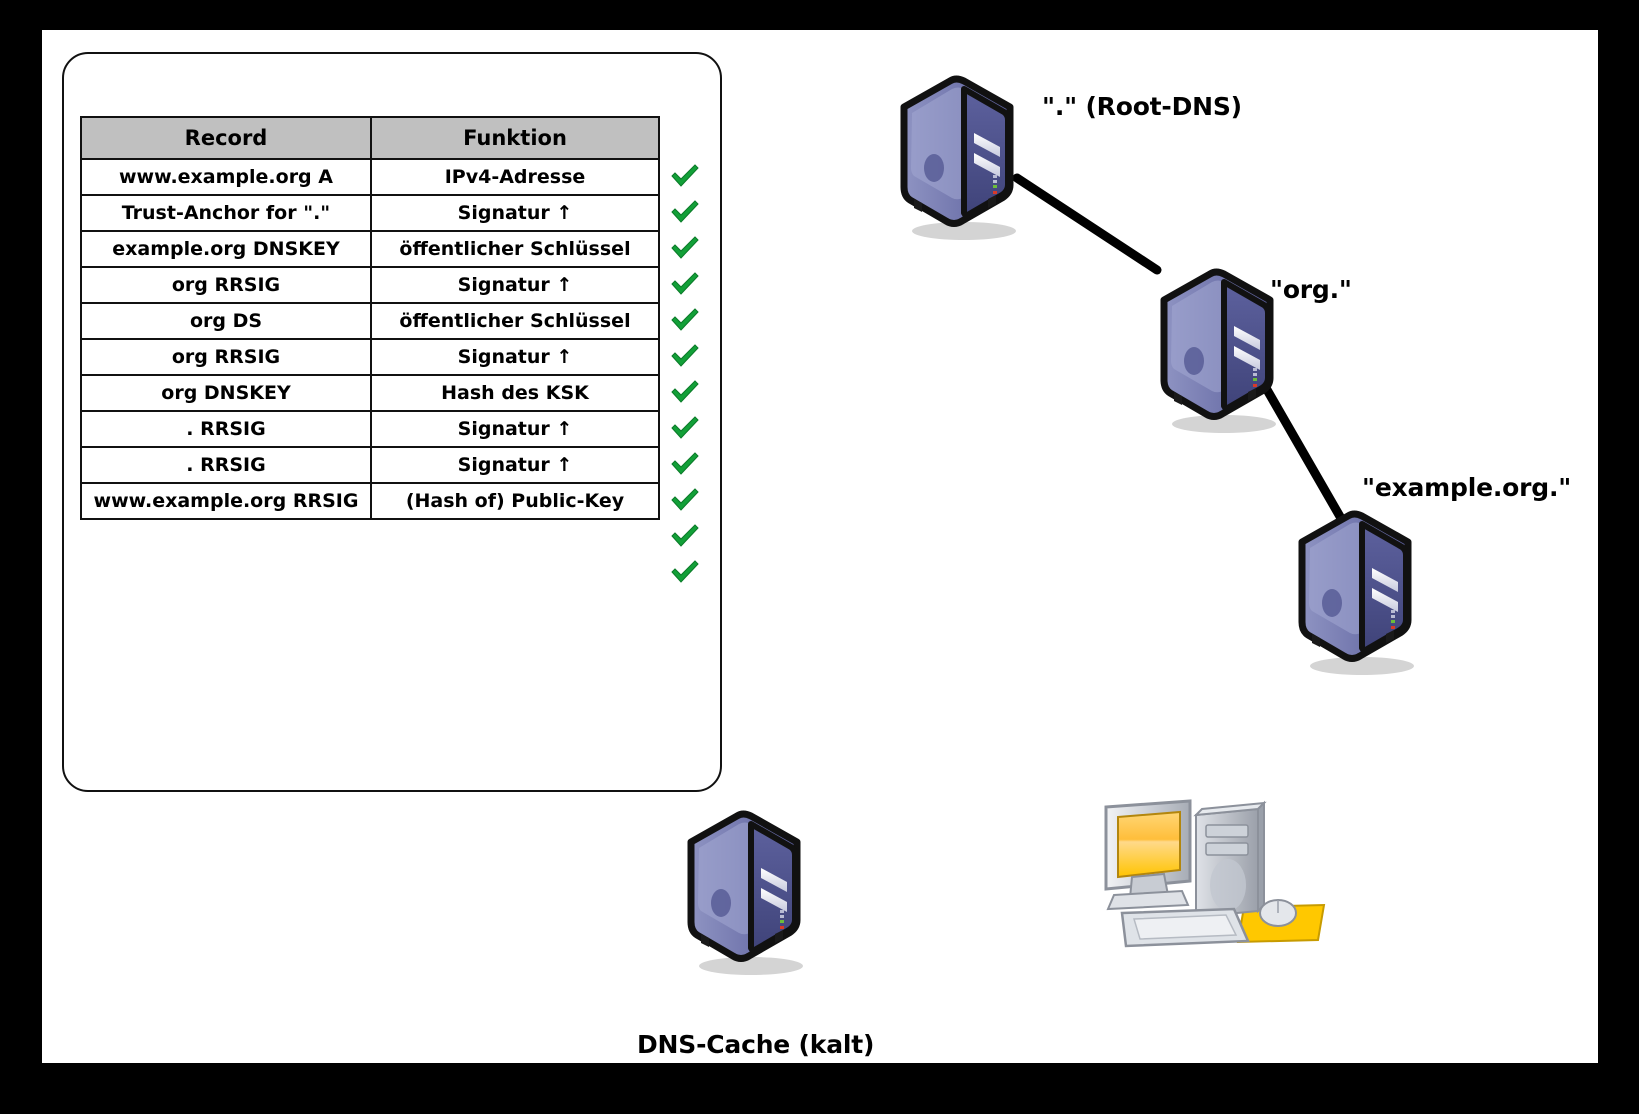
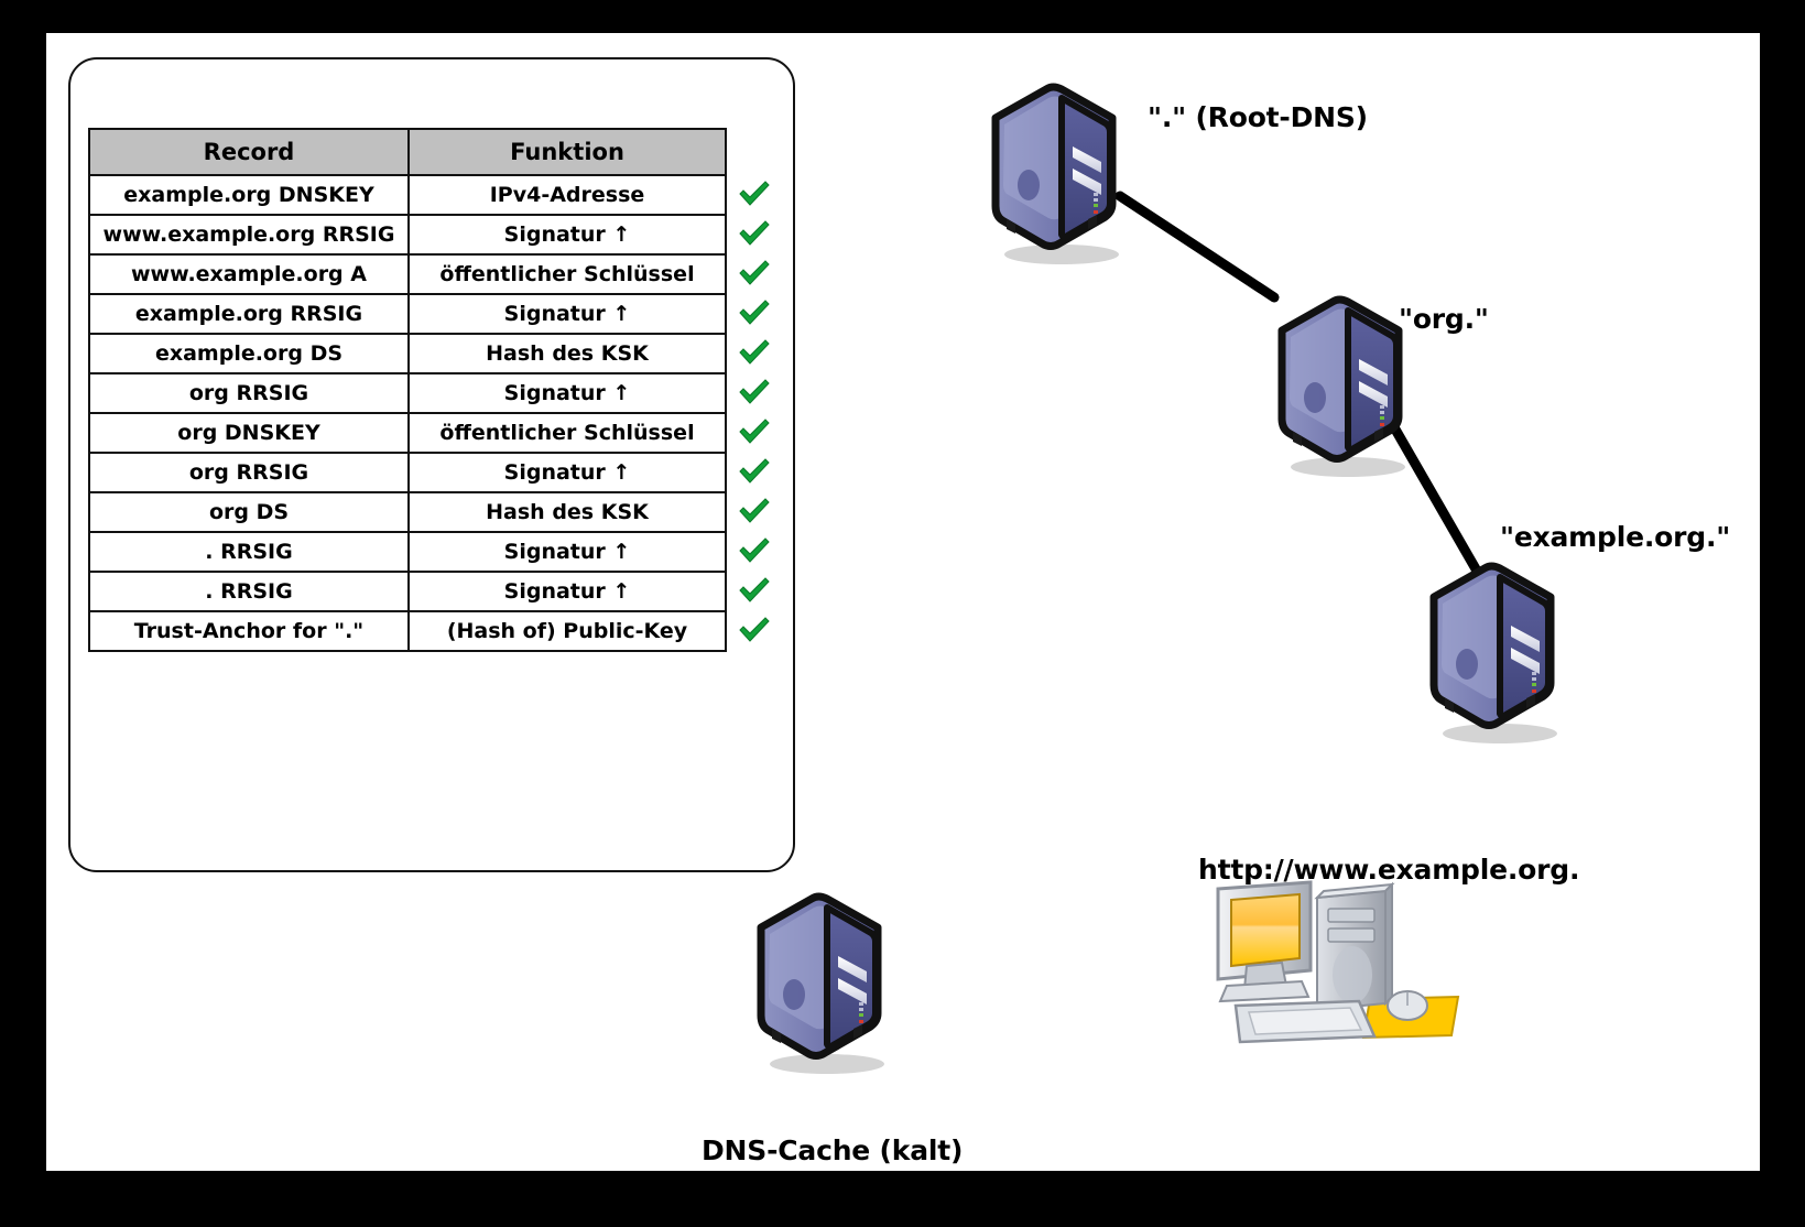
  Record	Funktion
- www.example.org A	IPv4-Adresse
+ example.org DNSKEY	IPv4-Adresse
- Trust-Anchor for "."	Signatur ↑
+ www.example.org RRSIG	Signatur ↑
- example.org DNSKEY	öffentlicher Schlüssel
+ www.example.org A	öffentlicher Schlüssel
+ example.org RRSIG	Signatur ↑
+ example.org DS	Hash des KSK
  org RRSIG	Signatur ↑
- org DS	öffentlicher Schlüssel
+ org DNSKEY	öffentlicher Schlüssel
  org RRSIG	Signatur ↑
- org DNSKEY	Hash des KSK
+ org DS	Hash des KSK
  . RRSIG	Signatur ↑
  . RRSIG	Signatur ↑
- www.example.org RRSIG	(Hash of) Public-Key
+ Trust-Anchor for "."	(Hash of) Public-Key
  "." (Root-DNS)
  "org."
  "example.org."
  DNS-Cache (kalt)
+ http://www.example.org.
